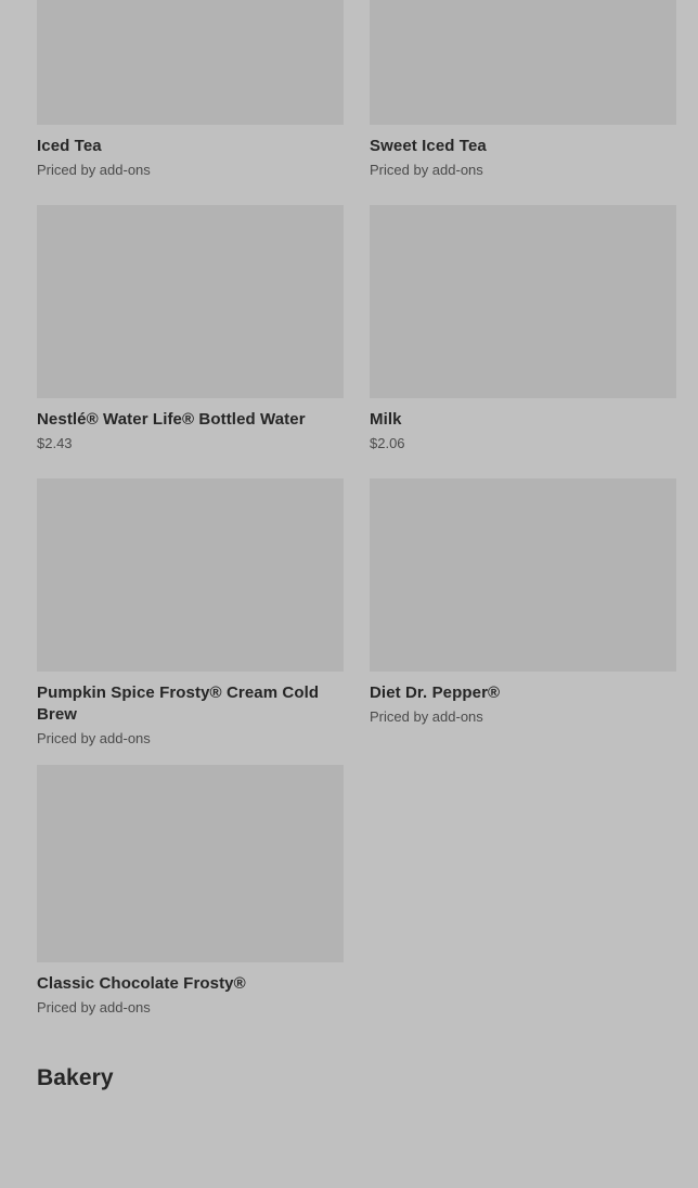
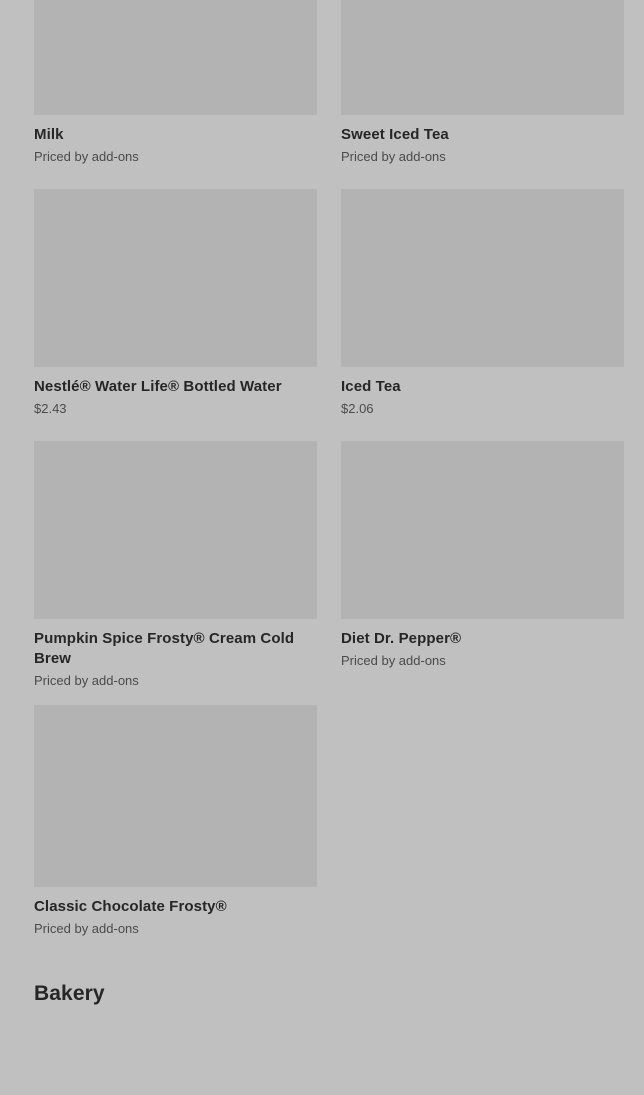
- Iced Tea
+ Milk
  Priced by add-ons
  Sweet Iced Tea
  Priced by add-ons
  Nestlé® Water Life® Bottled Water
  $2.43
- Milk
+ Iced Tea
  $2.06
  Pumpkin Spice Frosty® Cream Cold Brew
  Priced by add-ons
  Diet Dr. Pepper®
  Priced by add-ons
  Classic Chocolate Frosty®
  Priced by add-ons
  Bakery
